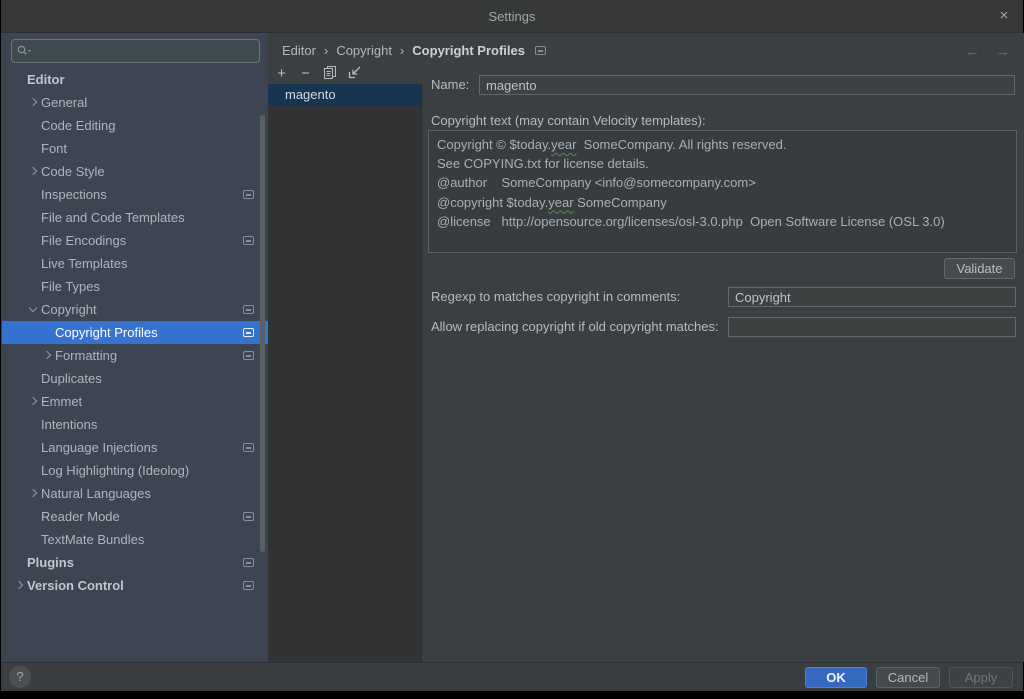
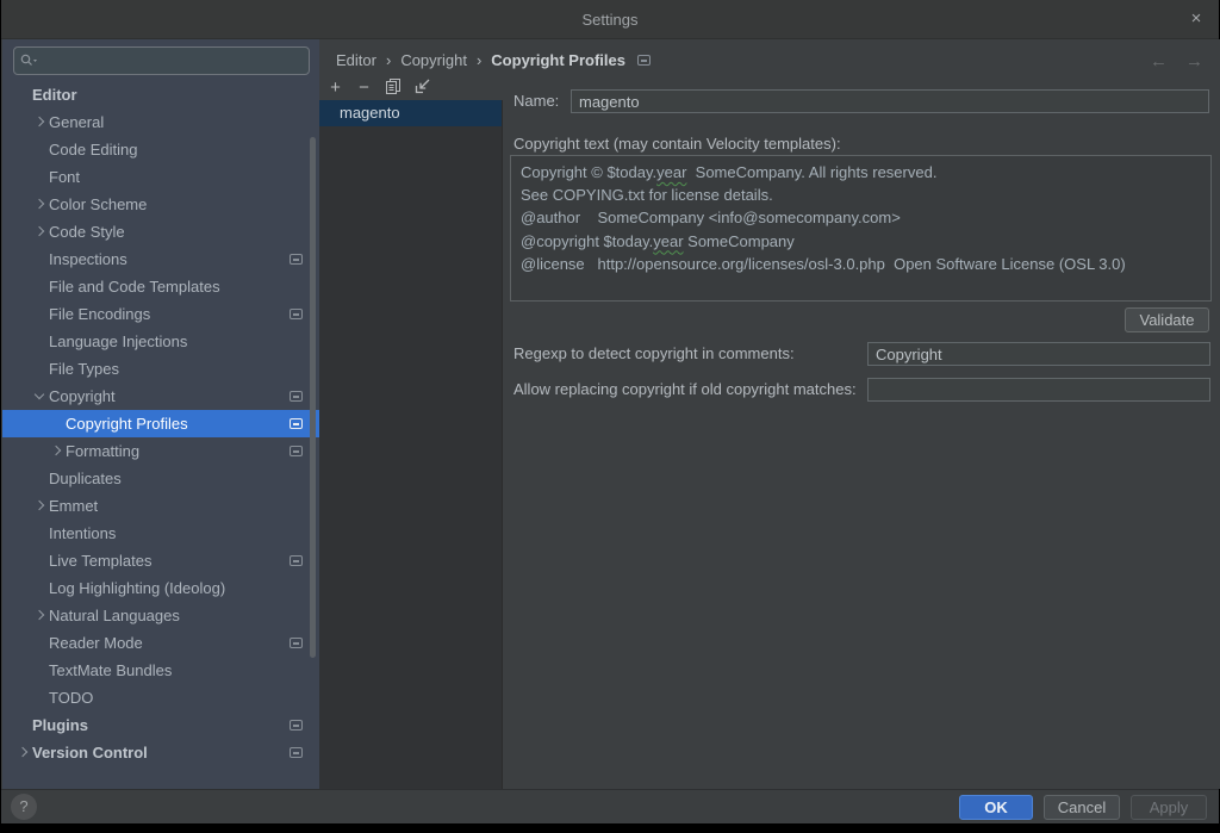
  Settings
  ×
  Editor
  General
  Code Editing
  Font
+ Color Scheme
  Code Style
  Inspections
  File and Code Templates
  File Encodings
- Live Templates
+ Language Injections
  File Types
  Copyright
  Copyright Profiles
  Formatting
  Duplicates
  Emmet
  Intentions
- Language Injections
+ Live Templates
  Log Highlighting (Ideolog)
  Natural Languages
  Reader Mode
  TextMate Bundles
+ TODO
  Plugins
  Version Control
  Editor
  ›
  Copyright
  ›
  Copyright Profiles
  ←
  →
  +
  −
  magento
  Name:
  magento
  Copyright text (may contain Velocity templates):
  Copyright © $today.year SomeCompany. All rights reserved.
  See COPYING.txt for license details.
  @author SomeCompany <info@somecompany.com>
  @copyright $today.year SomeCompany
  @license http://opensource.org/licenses/osl-3.0.php Open Software License (OSL 3.0)
  Validate
- Regexp to matches copyright in comments:
+ Regexp to detect copyright in comments:
  Copyright
  Allow replacing copyright if old copyright matches:
  ?
  OK
  Cancel
  Apply
